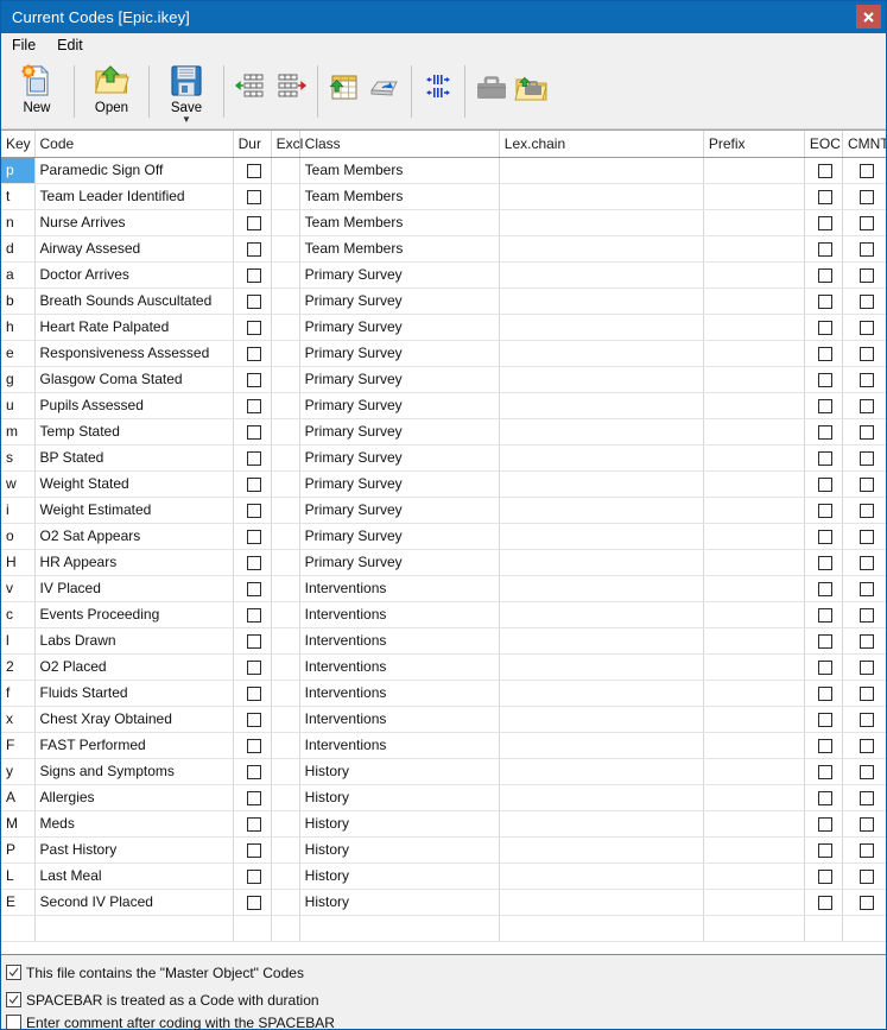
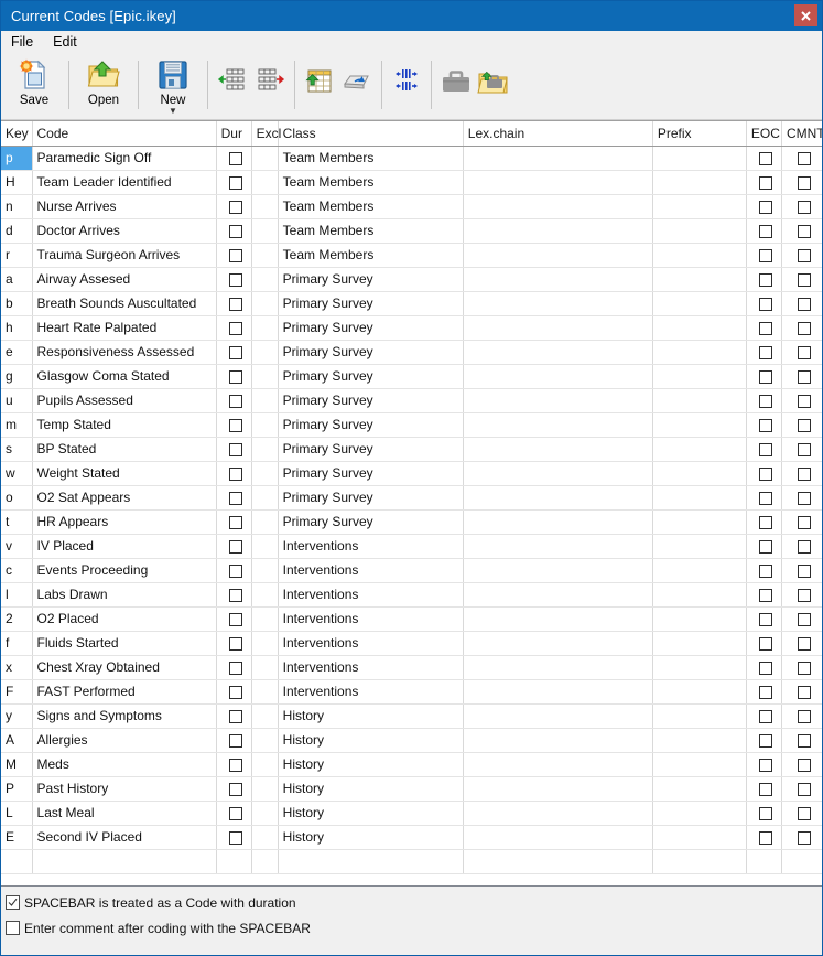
  Current Codes [Epic.ikey]
  File
  Edit
- New
+ Save
  Open
- Save
+ New
  ▼
  Key	Code	Dur	Excl	Class	Lex.chain	Prefix	EOC	CMNT
  p	Paramedic Sign Off			Team Members
- t	Team Leader Identified			Team Members
+ H	Team Leader Identified			Team Members
  n	Nurse Arrives			Team Members
- d	Airway Assesed			Team Members
+ d	Doctor Arrives			Team Members
+ r	Trauma Surgeon Arrives			Team Members
- a	Doctor Arrives			Primary Survey
+ a	Airway Assesed			Primary Survey
  b	Breath Sounds Auscultated			Primary Survey
  h	Heart Rate Palpated			Primary Survey
  e	Responsiveness Assessed			Primary Survey
  g	Glasgow Coma Stated			Primary Survey
  u	Pupils Assessed			Primary Survey
  m	Temp Stated			Primary Survey
  s	BP Stated			Primary Survey
  w	Weight Stated			Primary Survey
- i	Weight Estimated			Primary Survey
  o	O2 Sat Appears			Primary Survey
- H	HR Appears			Primary Survey
+ t	HR Appears			Primary Survey
  v	IV Placed			Interventions
  c	Events Proceeding			Interventions
  l	Labs Drawn			Interventions
  2	O2 Placed			Interventions
  f	Fluids Started			Interventions
  x	Chest Xray Obtained			Interventions
  F	FAST Performed			Interventions
  y	Signs and Symptoms			History
  A	Allergies			History
  M	Meds			History
  P	Past History			History
  L	Last Meal			History
  E	Second IV Placed			History
- This file contains the "Master Object" Codes
  SPACEBAR is treated as a Code with duration
  Enter comment after coding with the SPACEBAR
